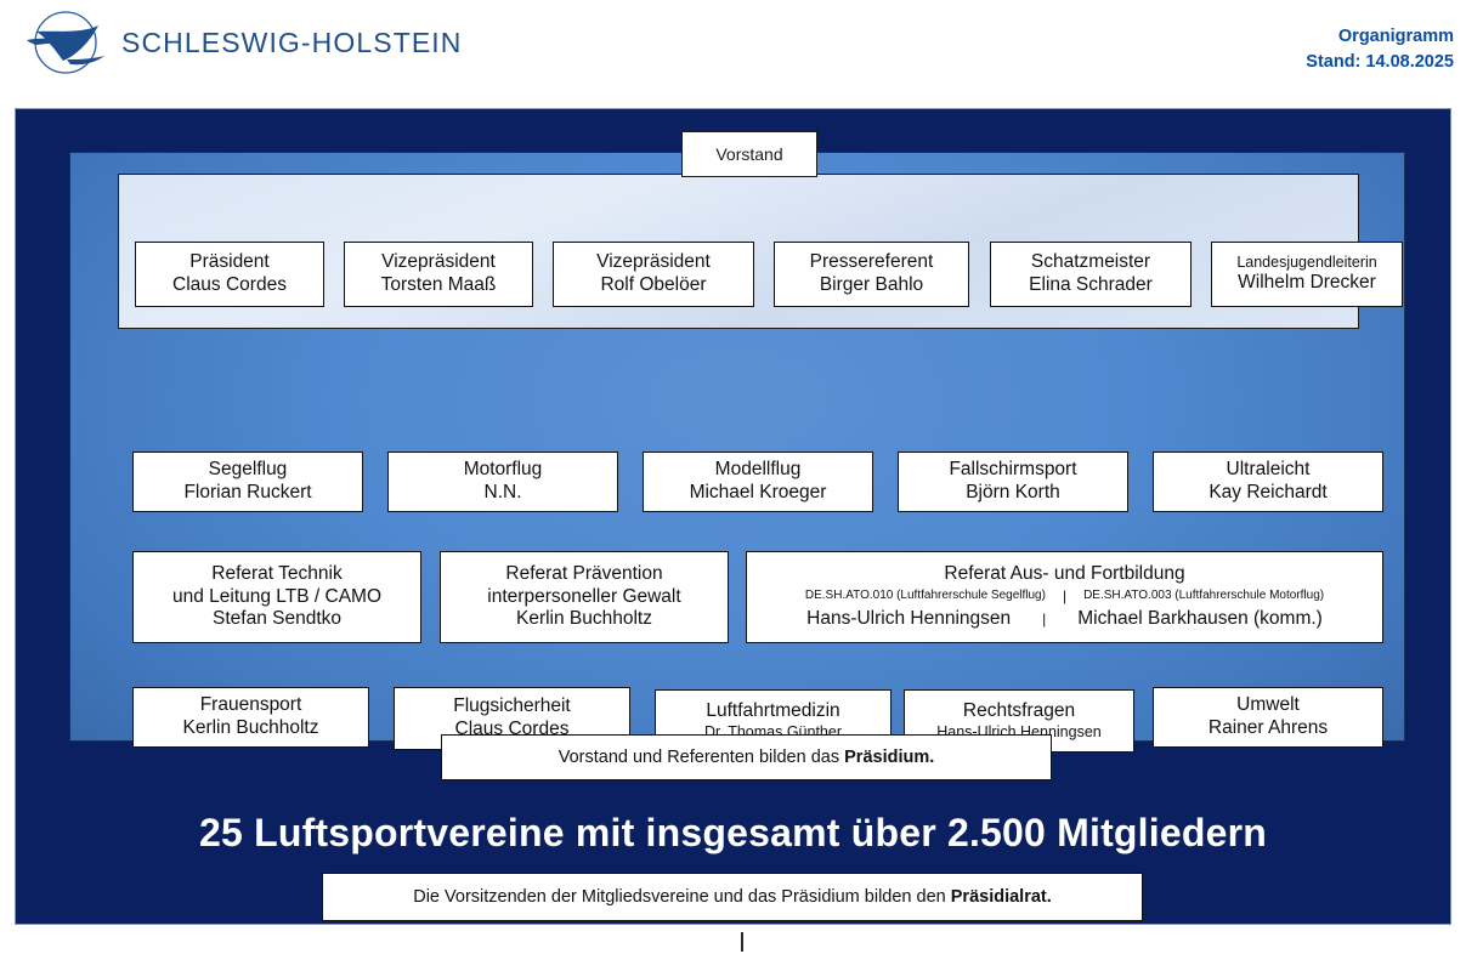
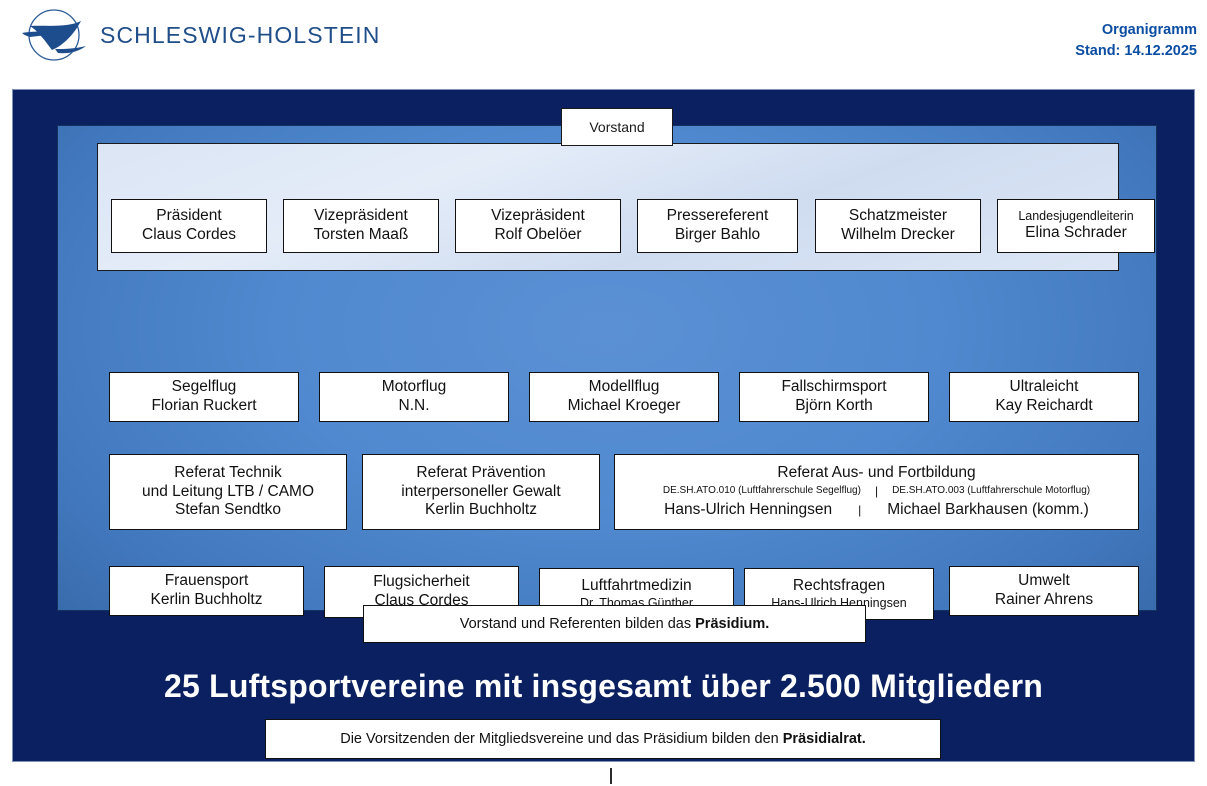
  SCHLESWIG-HOLSTEIN
  Organigramm
- Stand: 14.08.2025
+ Stand: 14.12.2025
  Präsident
  Claus Cordes
  Vizepräsident
  Torsten Maaß
  Vizepräsident
  Rolf Obelöer
  Pressereferent
  Birger Bahlo
  Schatzmeister
- Elina Schrader
+ Wilhelm Drecker
  Landesjugendleiterin
- Wilhelm Drecker
+ Elina Schrader
  Vorstand
  Segelflug
  Florian Ruckert
  Motorflug
  N.N.
  Modellflug
  Michael Kroeger
  Fallschirmsport
  Björn Korth
  Ultraleicht
  Kay Reichardt
  Referat Technik
  und Leitung LTB / CAMO
  Stefan Sendtko
  Referat Prävention
  interpersoneller Gewalt
  Kerlin Buchholtz
  Referat Aus- und Fortbildung
  DE.SH.ATO.010 (Luftfahrerschule Segelflug)
  |
  DE.SH.ATO.003 (Luftfahrerschule Motorflug)
  Hans-Ulrich Henningsen
  |
  Michael Barkhausen (komm.)
  Frauensport
  Kerlin Buchholtz
  Flugsicherheit
  Claus Cordes
  Luftfahrtmedizin
  Dr. Thomas Günther
  Rechtsfragen
  Hans-Ulrich Henningsen
  Umwelt
  Rainer Ahrens
  Vorstand und Referenten bilden das Präsidium.
  Die Vorsitzenden der Mitgliedsvereine und das Präsidium bilden den Präsidialrat.
  25 Luftsportvereine mit insgesamt über 2.500 Mitgliedern
